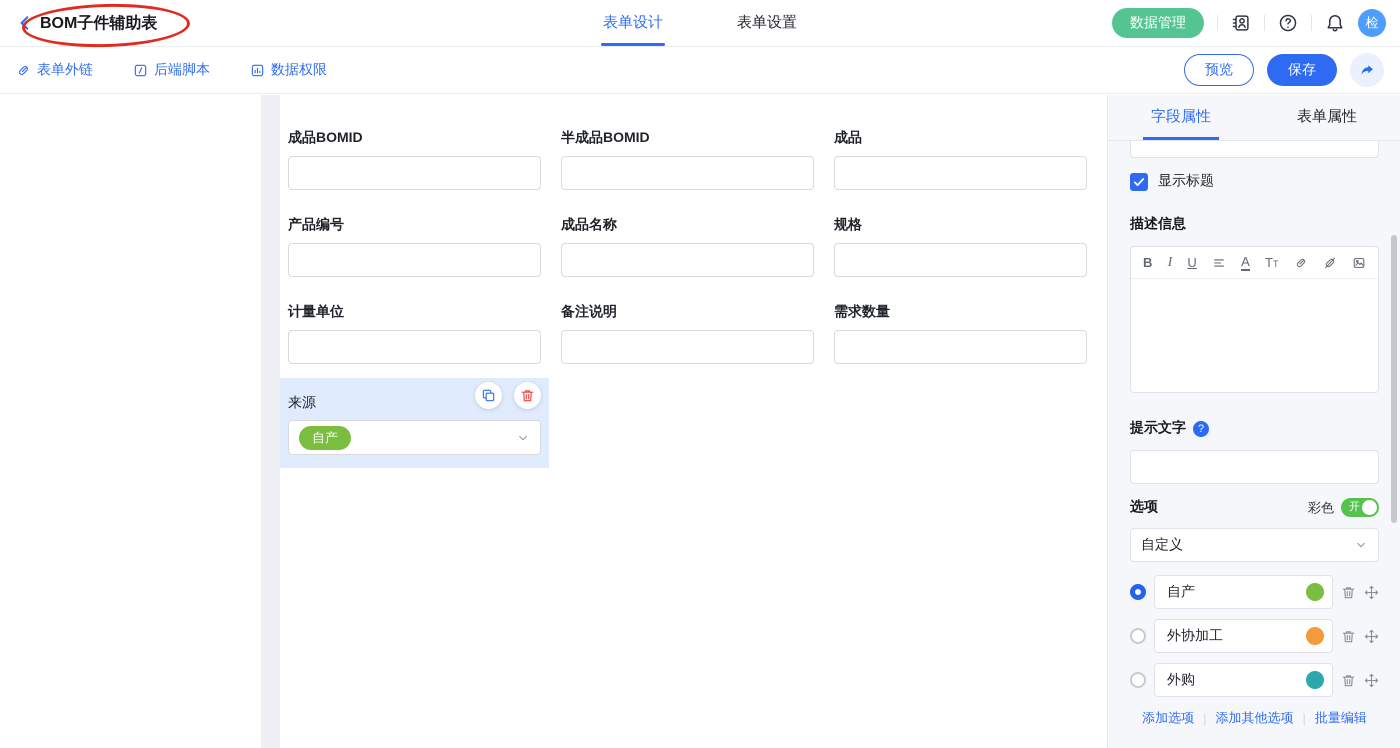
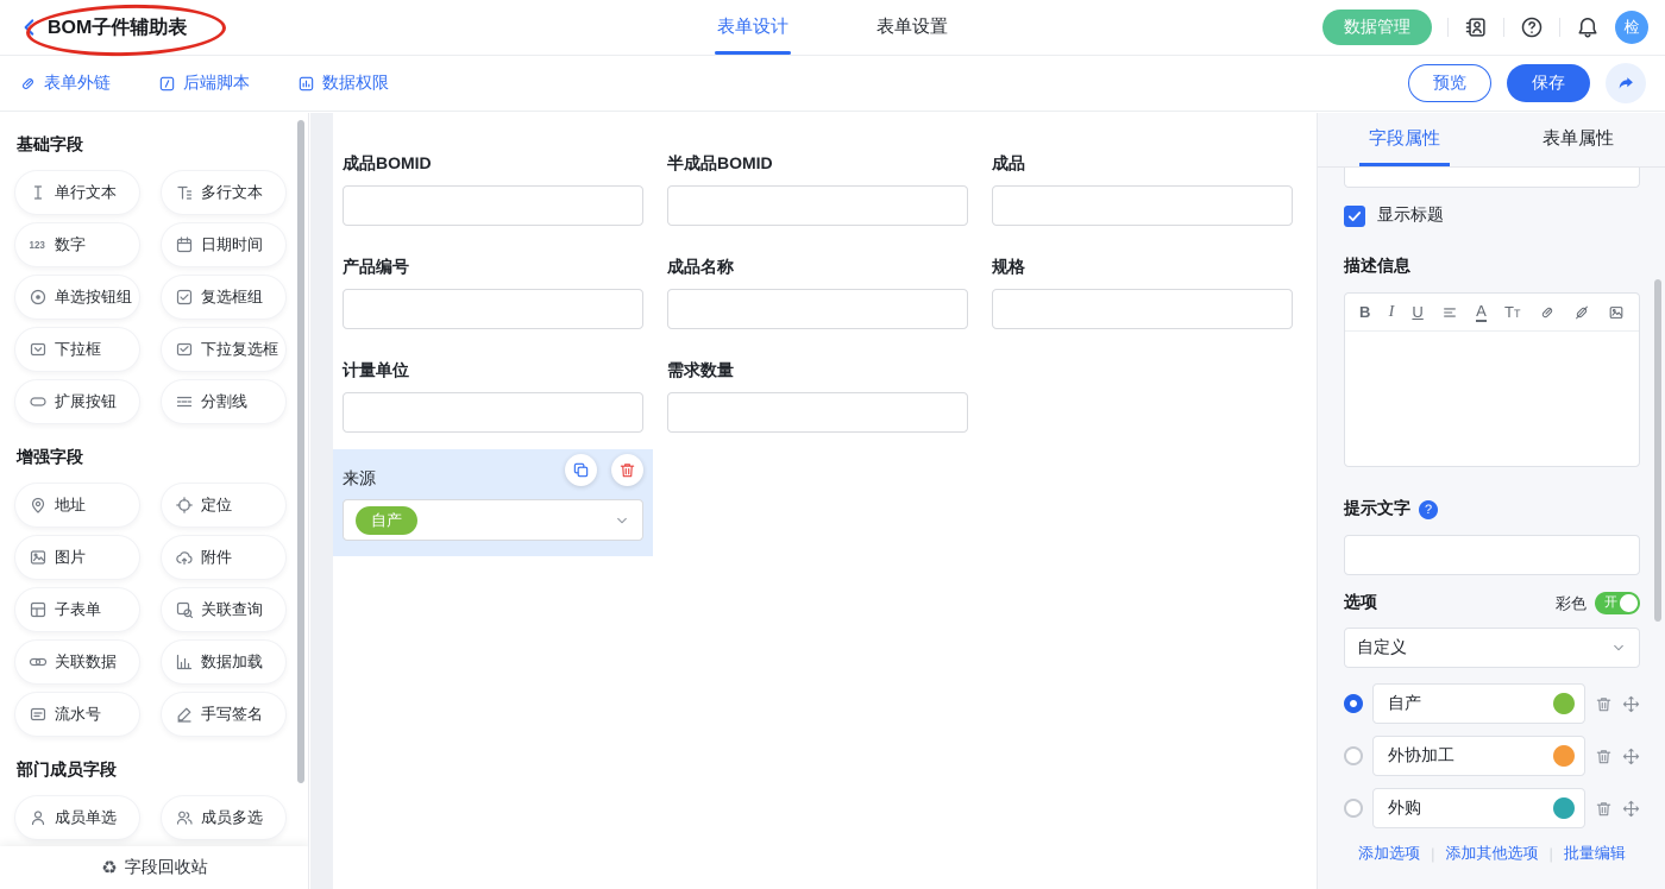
  BOM子件辅助表
  表单设计
  表单设置
  数据管理
  检
  表单外链
  后端脚本
  数据权限
  预览
  保存
+ 基础字段
+ 单行文本
+ 多行文本
+ 123
+ 数字
+ 日期时间
+ 单选按钮组
+ 复选框组
+ 下拉框
+ 下拉复选框
+ 扩展按钮
+ 分割线
+ 增强字段
+ 地址
+ 定位
+ 图片
+ 附件
+ 子表单
+ 关联查询
+ 关联数据
+ 数据加载
+ 流水号
+ 手写签名
+ 部门成员字段
+ 成员单选
+ 成员多选
+ ♻
+ 字段回收站
  成品BOMID
  半成品BOMID
  成品
  产品编号
  成品名称
  规格
  计量单位
- 备注说明
  需求数量
  来源
  自产
  字段属性
  表单属性
  显示标题
  描述信息
  B
  I
  U
  A
  TT
  提示文字
  ?
  选项
  彩色
  开
  自定义
  自产
  外协加工
  外购
  添加选项
  |
  添加其他选项
  |
  批量编辑
